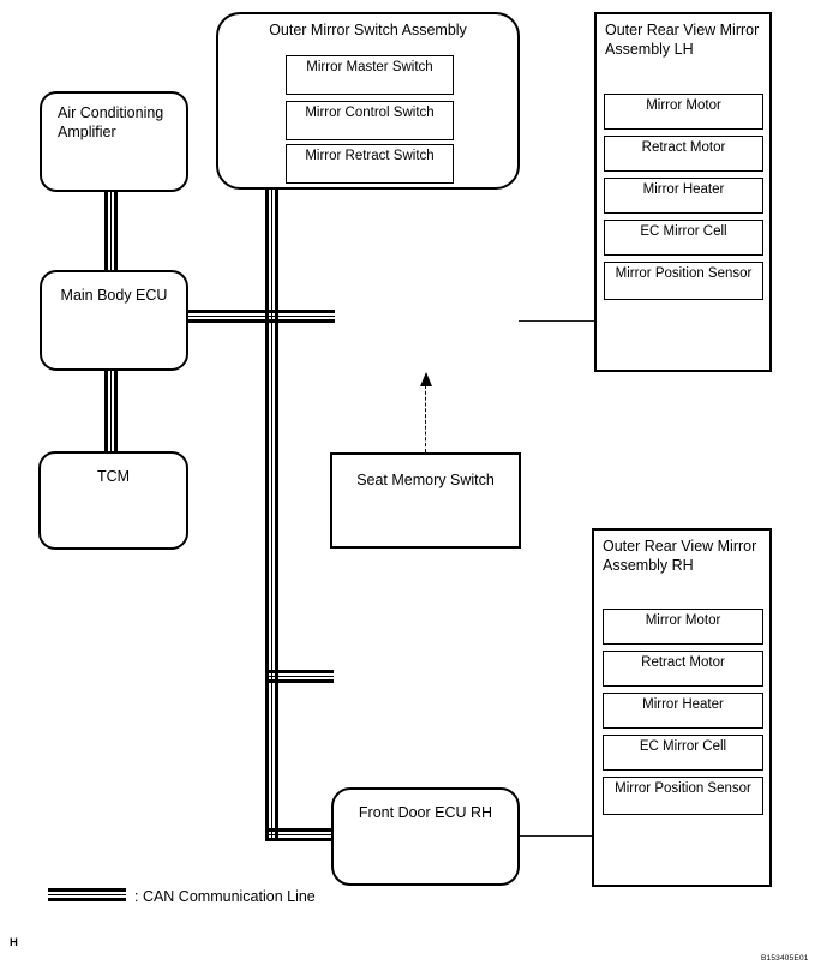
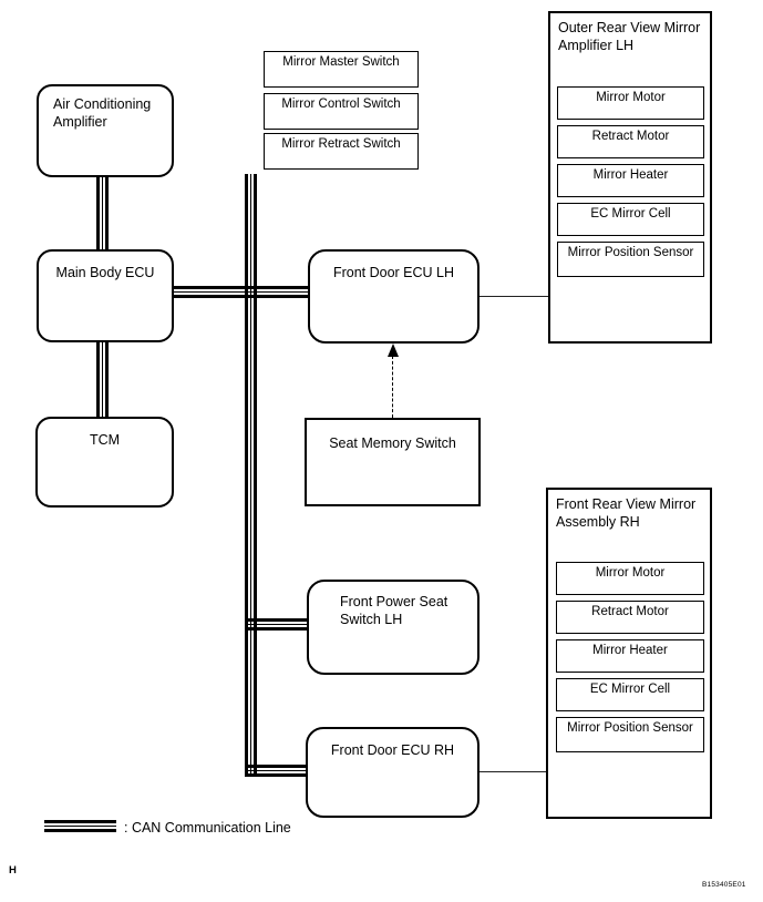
- Outer Mirror Switch Assembly
  Mirror Master Switch
  Mirror Control Switch
  Mirror Retract Switch
- Outer Rear View Mirror Assembly LH
+ Outer Rear View Mirror Amplifier LH
  Mirror Motor
  Retract Motor
  Mirror Heater
  EC Mirror Cell
  Mirror Position Sensor
  Air Conditioning Amplifier
  Main Body ECU
  TCM
+ Front Door ECU LH
  Seat Memory Switch
+ Front Power Seat Switch LH
  Front Door ECU RH
- Outer Rear View Mirror Assembly RH
+ Front Rear View Mirror Assembly RH
  Mirror Motor
  Retract Motor
  Mirror Heater
  EC Mirror Cell
  Mirror Position Sensor
  : CAN Communication Line
  H
